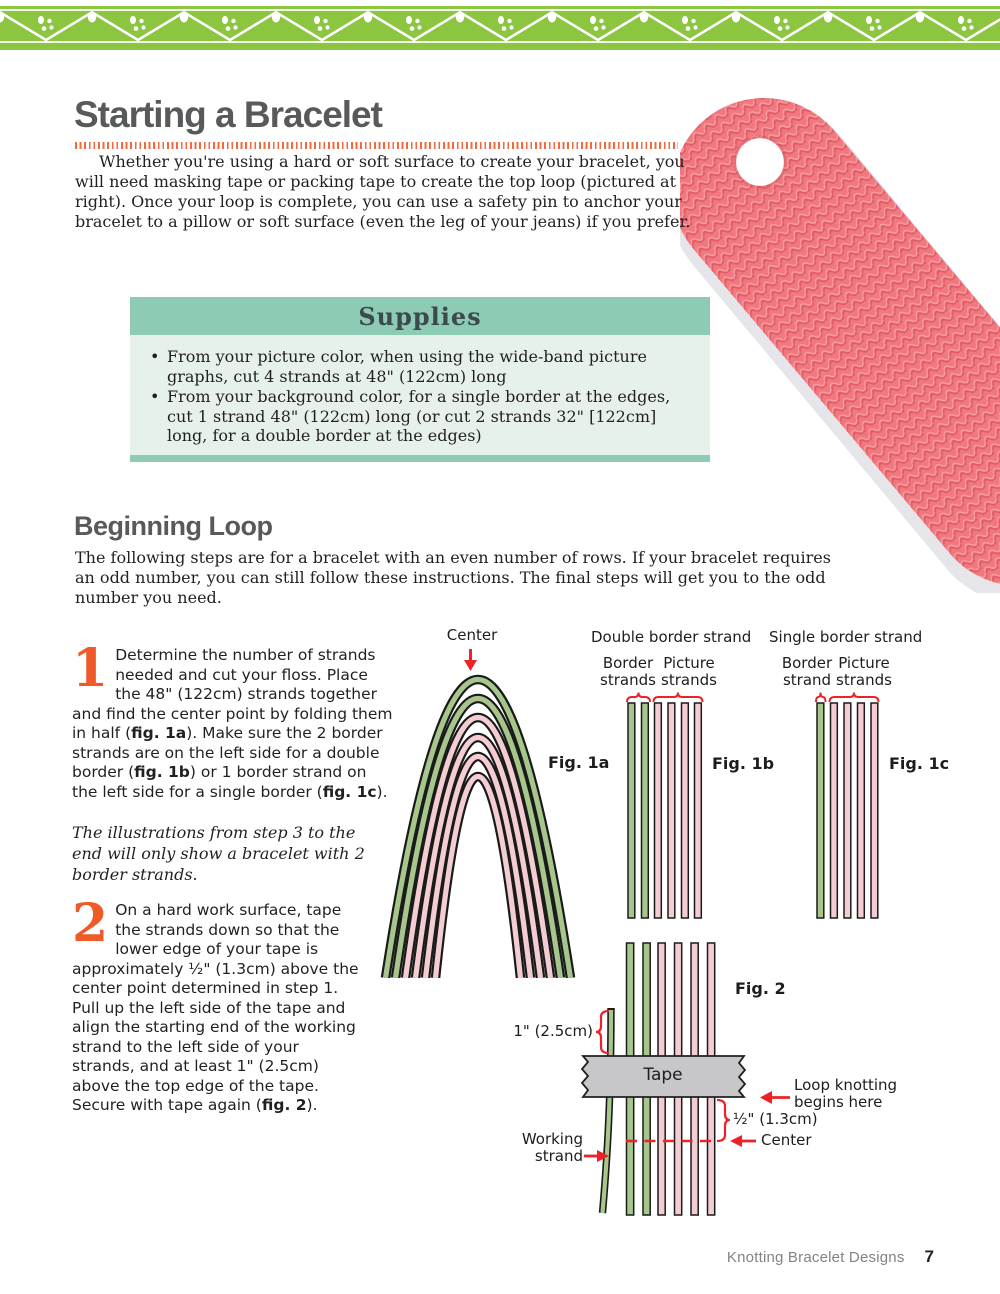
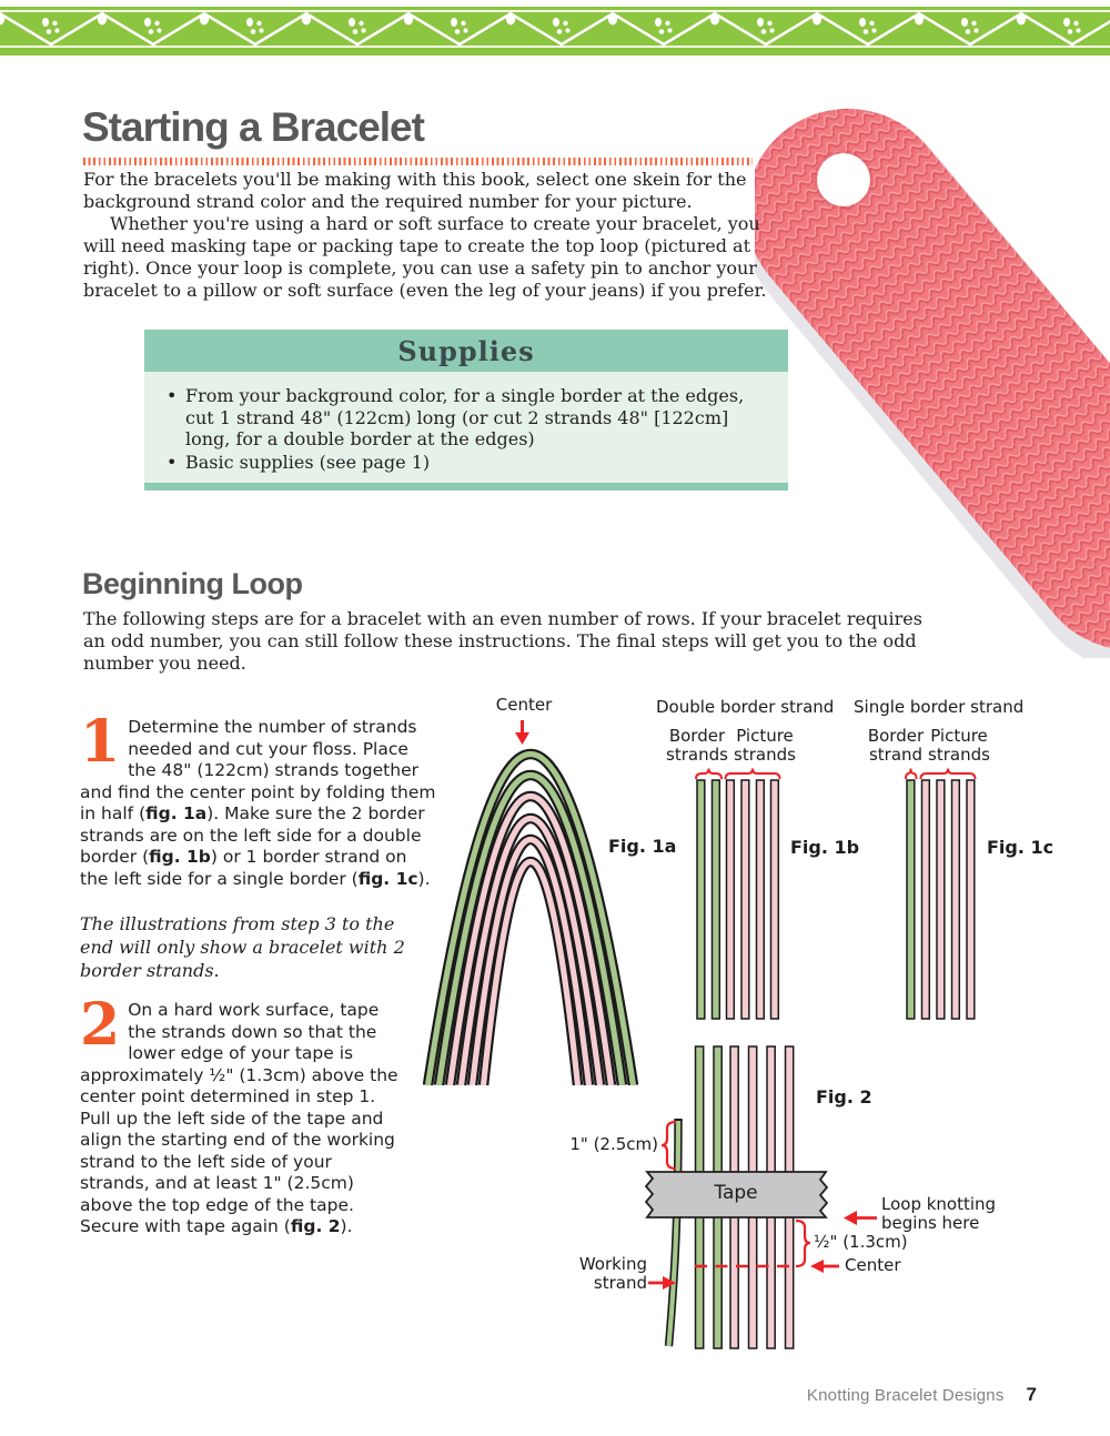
  Starting a Bracelet
+ For the bracelets you'll be making with this book, select one skein for the background strand color and the required number for your picture.
  Whether you're using a hard or soft surface to create your bracelet, you will need masking tape or packing tape to create the top loop (pictured at right). Once your loop is complete, you can use a safety pin to anchor your bracelet to a pillow or soft surface (even the leg of your jeans) if you prefer.
  Supplies
- From your picture color, when using the wide-band picture graphs, cut 4 strands at 48" (122cm) long
- From your background color, for a single border at the edges, cut 1 strand 48" (122cm) long (or cut 2 strands 32" [122cm] long, for a double border at the edges)
+ From your background color, for a single border at the edges, cut 1 strand 48" (122cm) long (or cut 2 strands 48" [122cm] long, for a double border at the edges)
+ Basic supplies (see page 1)
  Beginning Loop
  The following steps are for a bracelet with an even number of rows. If your bracelet requires an odd number, you can still follow these instructions. The final steps will get you to the odd number you need.
  1
  Determine the number of strands needed and cut your floss. Place the 48" (122cm) strands together and find the center point by folding them in half (fig. 1a). Make sure the 2 border strands are on the left side for a double border (fig. 1b) or 1 border strand on the left side for a single border (fig. 1c).
  The illustrations from step 3 to the end will only show a bracelet with 2 border strands.
  2
  On a hard work surface, tape the strands down so that the lower edge of your tape is approximately ½" (1.3cm) above the center point determined in step 1. Pull up the left side of the tape and align the starting end of the working strand to the left side of your strands, and at least 1" (2.5cm) above the top edge of the tape. Secure with tape again (fig. 2).
  Center
  Fig. 1a
  Double border strand
  Border strands
  Picture strands
  Fig. 1b
  Single border strand
  Border strand
  Picture strands
  Fig. 1c
  Fig. 2
  1" (2.5cm)
  Tape
  Loop knotting begins here
  ½" (1.3cm)
  Center
  Working strand
  Knotting Bracelet Designs
  7
